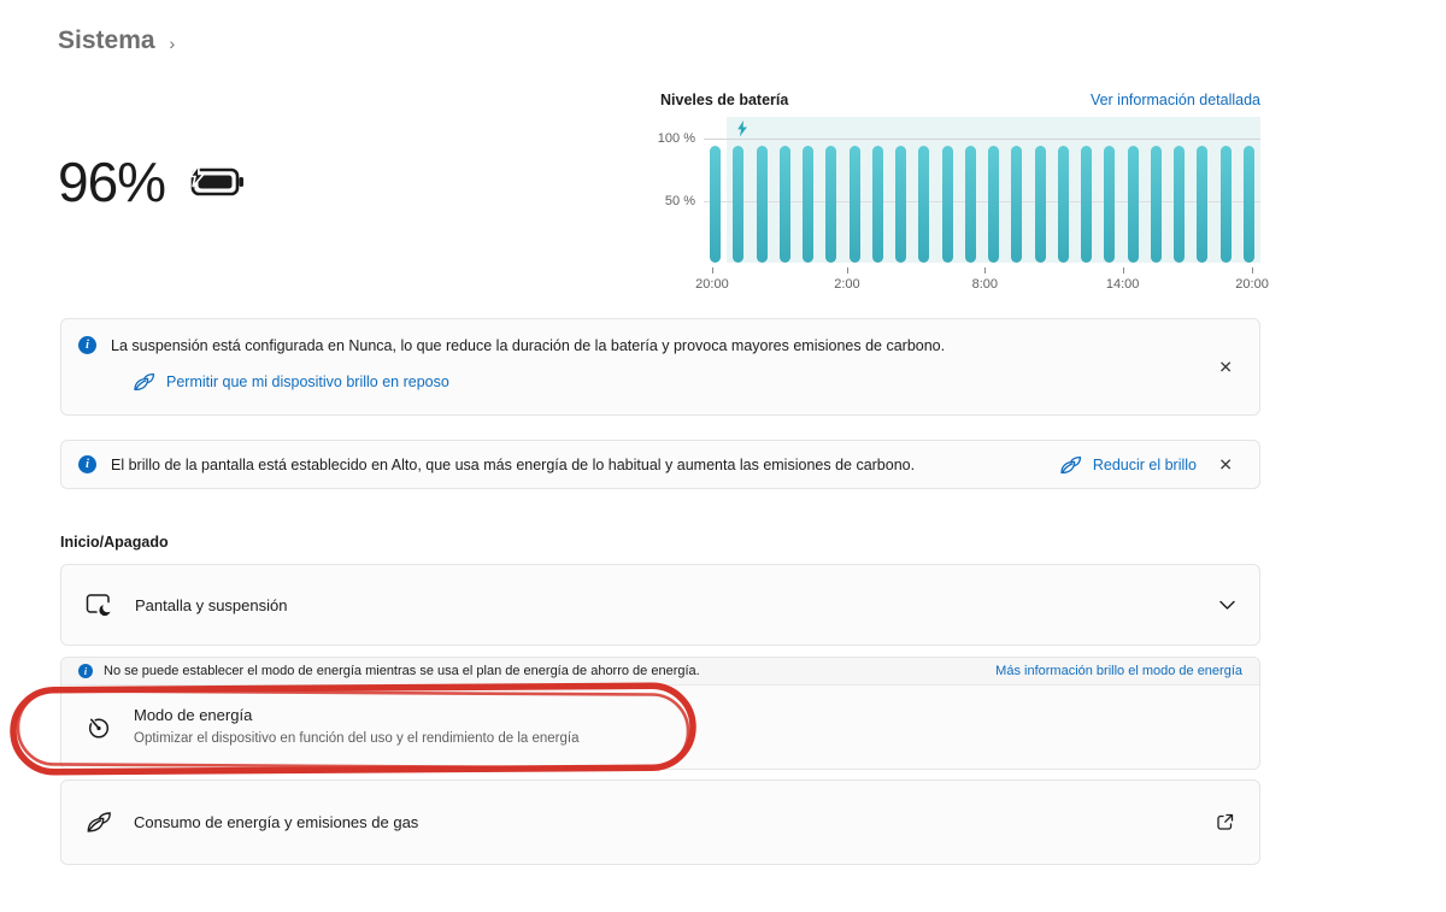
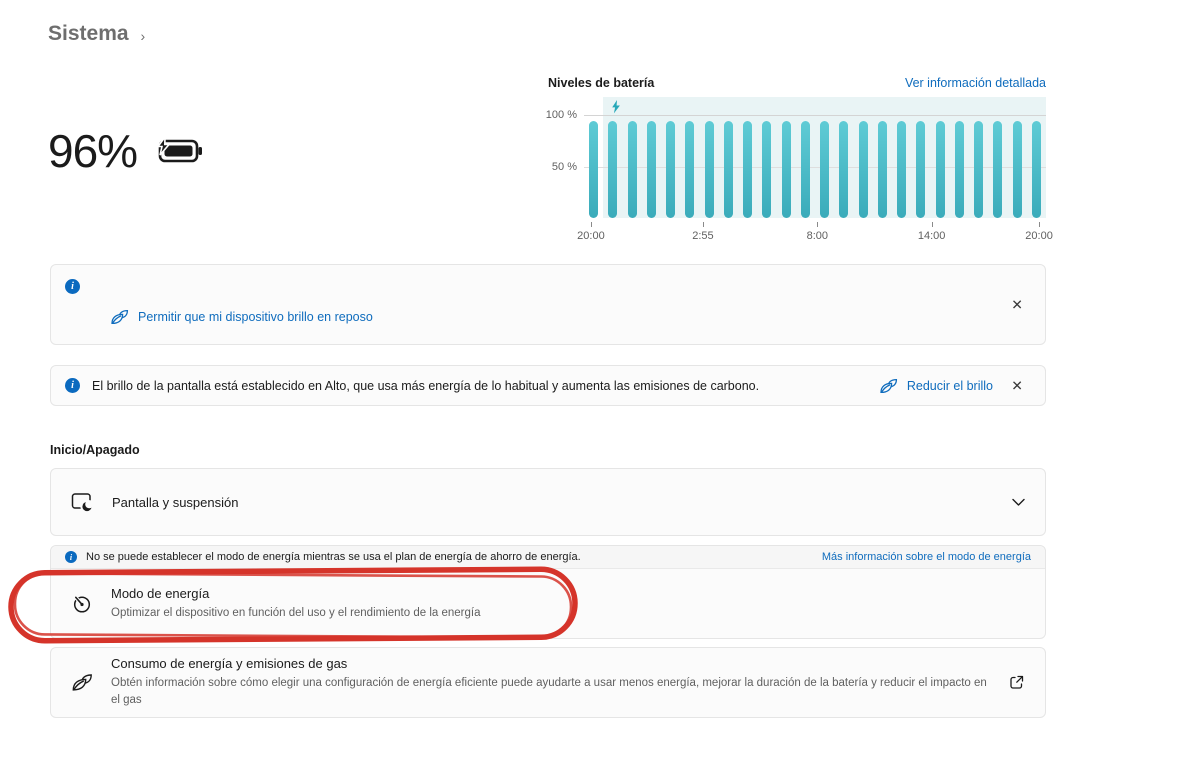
  Sistema
  ›
  96%
  Niveles de batería
  Ver información detallada
  100 %
  50 %
  20:00
- 2:00
+ 2:55
  8:00
  14:00
  20:00
  i
- La suspensión está configurada en Nunca, lo que reduce la duración de la batería y provoca mayores emisiones de carbono.
  Permitir que mi dispositivo brillo en reposo
  ✕
  i
  El brillo de la pantalla está establecido en Alto, que usa más energía de lo habitual y aumenta las emisiones de carbono.
  Reducir el brillo
  ✕
  Inicio/Apagado
  Pantalla y suspensión
  i
  No se puede establecer el modo de energía mientras se usa el plan de energía de ahorro de energía.
- Más información brillo el modo de energía
+ Más información sobre el modo de energía
  Modo de energía
  Optimizar el dispositivo en función del uso y el rendimiento de la energía
  Consumo de energía y emisiones de gas
+ Obtén información sobre cómo elegir una configuración de energía eficiente puede ayudarte a usar menos energía, mejorar la duración de la batería y reducir el impacto en el gas
